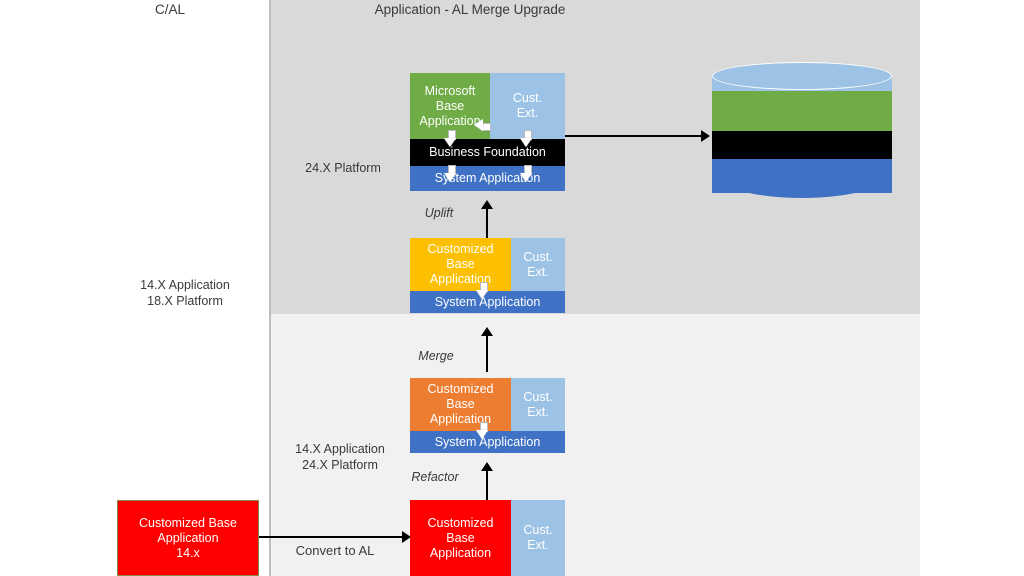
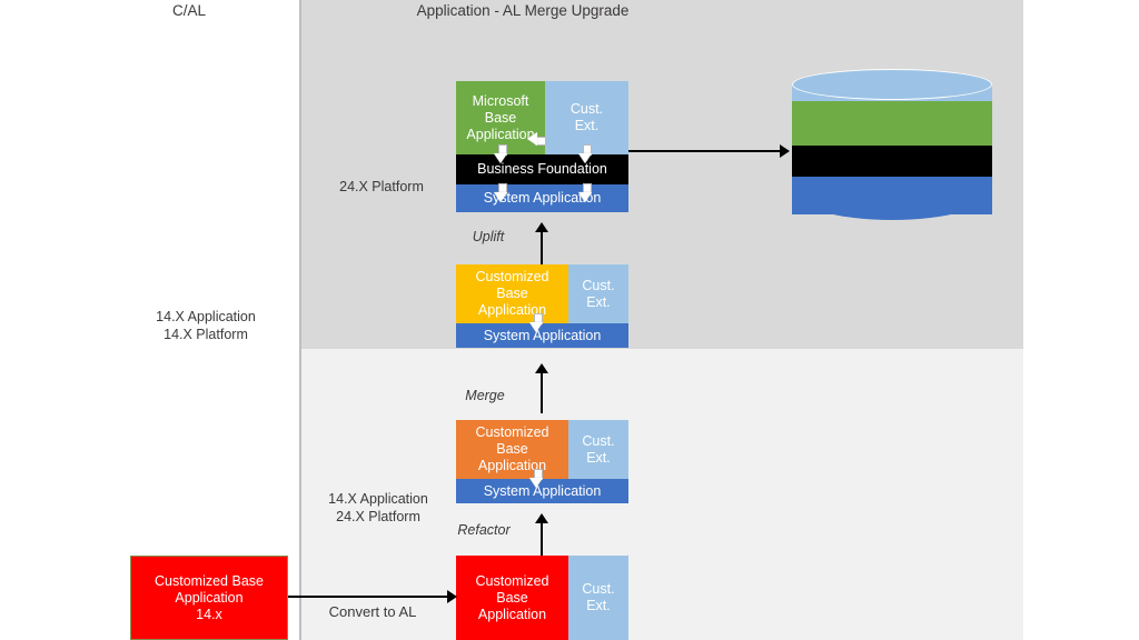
  C/AL
  Application - AL Merge Upgrade
  Microsoft
  Base
  Applicatio
  Cust.
  Ext.
  Business Foundation
  Stem Applican
  24.X Platform
  Uplift
  Customized
  Base
  Application
  Cust.
  Ext.
  System Application
  14.X Application
- 18.X Platform
+ 14.X Platform
  Merge
  Customized
  Base
  Application
  Cust.
  Ext.
  System Application
  Refactor
  14.X Application
  24.X Platform
  Customized
  Base
  Application
  Cust.
  Ext.
  Customized Base
  Application
  14.x
  Convert to AL
